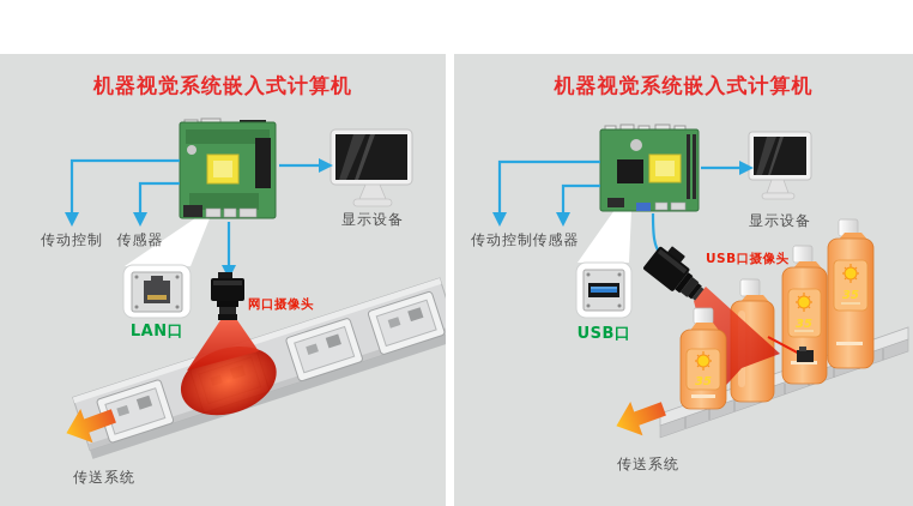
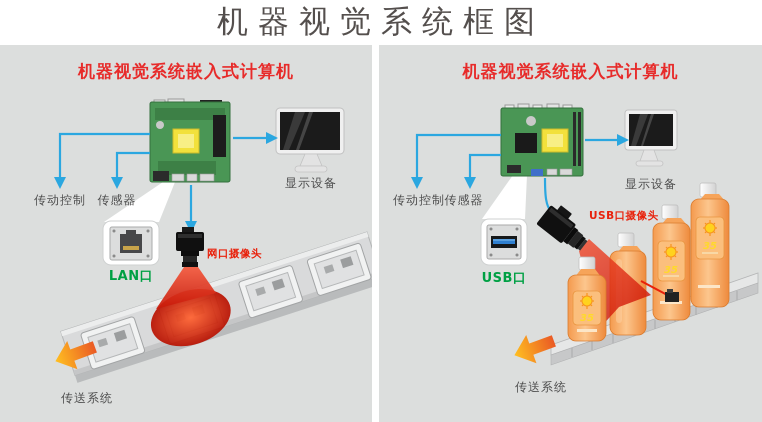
+ 机器视觉系统框图
  机器视觉系统嵌入式计算机
  传动控制
  传感器
  显示设备
  LAN口
  网口摄像头
  传送系统
  35
  35
  35
  机器视觉系统嵌入式计算机
  传动控制
  传感器
  显示设备
  USB口
  USB口摄像头
  传送系统
